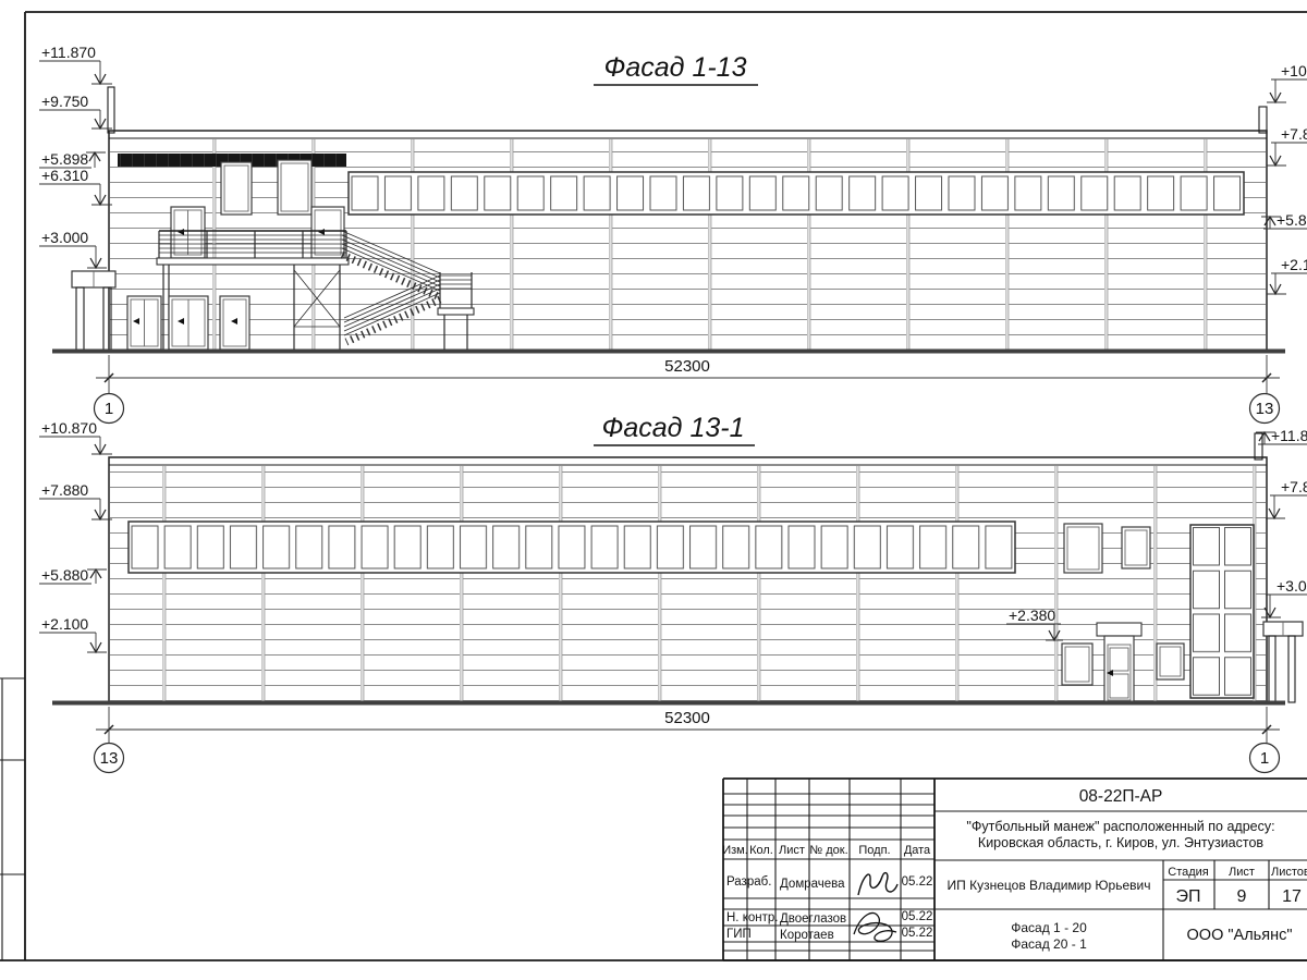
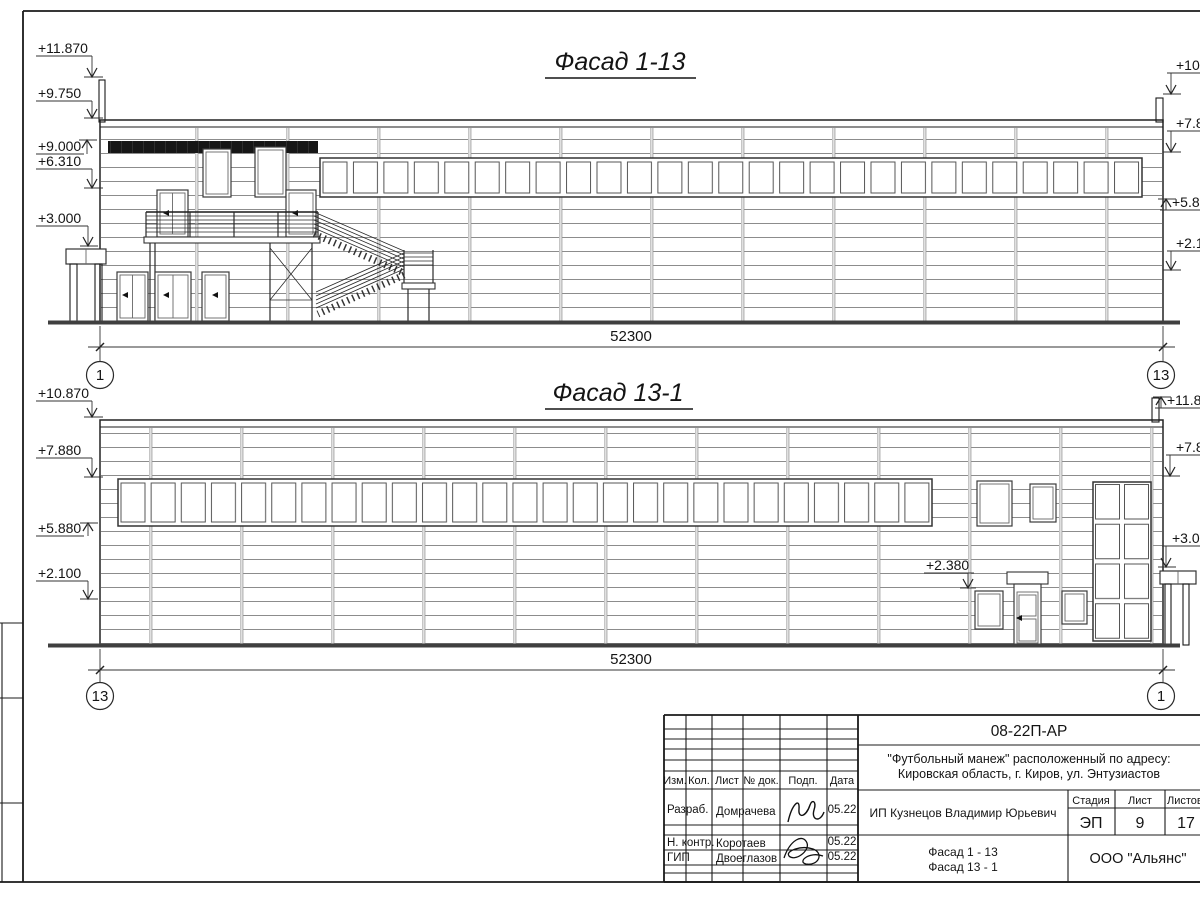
  Фасад 1-13
  52300
  1
  13
  +11.870
  +9.750
- +5.898
+ +9.000
  +6.310
  +3.000
  +7.
  +5.8
  +2.
  Фасад 13-1
  52300
  13
  1
  +10.870
  +7.880
  +5.880
  +2.100
  +11.8
  +7.
  +3.0
  +2.380
  Изм.
  Кол.
  Лист
  № док.
  Подп.
  Дата
  Разраб.
  Домрачева
  05.22
  Н. контр.
- Двоеглазов
+ Коротаев
  05.22
  ГИП
- Коротаев
+ Двоеглазов
  05.22
  08-22П-АР
  "Футбольный манеж" расположенный по адресу:
  Кировская область, г. Киров, ул. Энтузиастов
  ИП Кузнецов Владимир Юрьевич
  Стадия
  Лист
  Листо
  ЭП
  9
  17
- Фасад 1 - 20
+ Фасад 1 - 13
- Фасад 20 - 1
+ Фасад 13 - 1
  ООО "Альянс"
